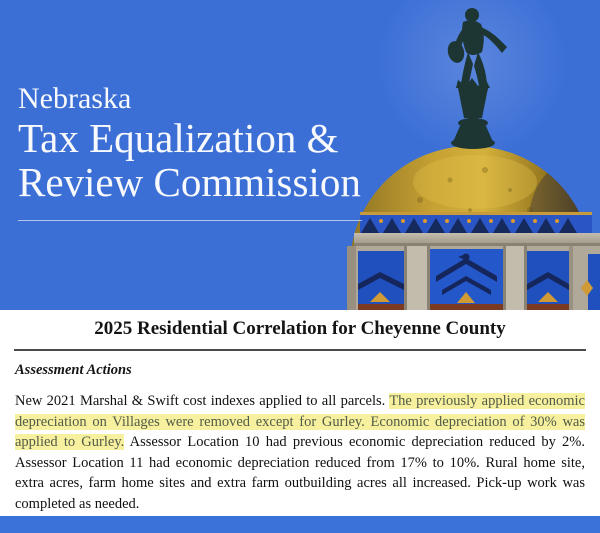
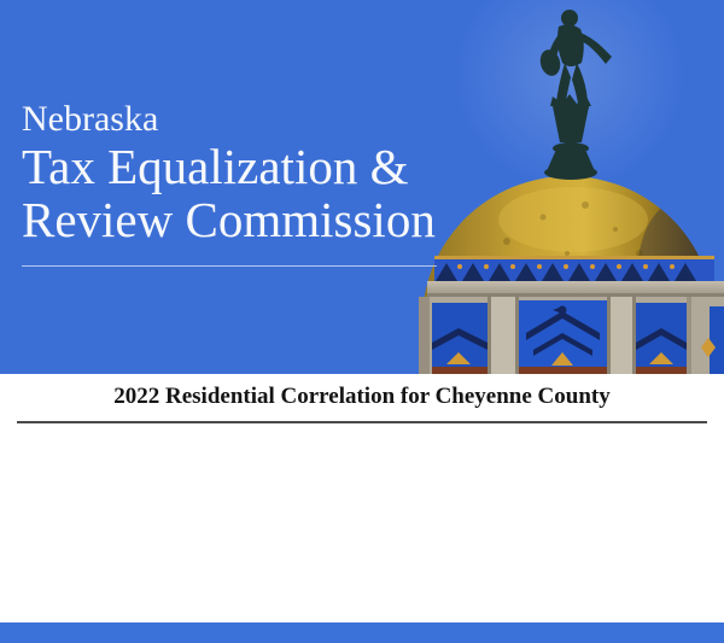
  Nebraska
  Tax Equalization &
  Review Commission
- 2025 Residential Correlation for Cheyenne County
+ 2022 Residential Correlation for Cheyenne County
- Assessment Actions
- New 2021 Marshal & Swift cost indexes applied to all parcels. The previously applied economic depreciation on Villages were removed except for Gurley. Economic depreciation of 30% was applied to Gurley. Assessor Location 10 had previous economic depreciation reduced by 2%. Assessor Location 11 had economic depreciation reduced from 17% to 10%. Rural home site, extra acres, farm home sites and extra farm outbuilding acres all increased. Pick-up work was completed as needed.
